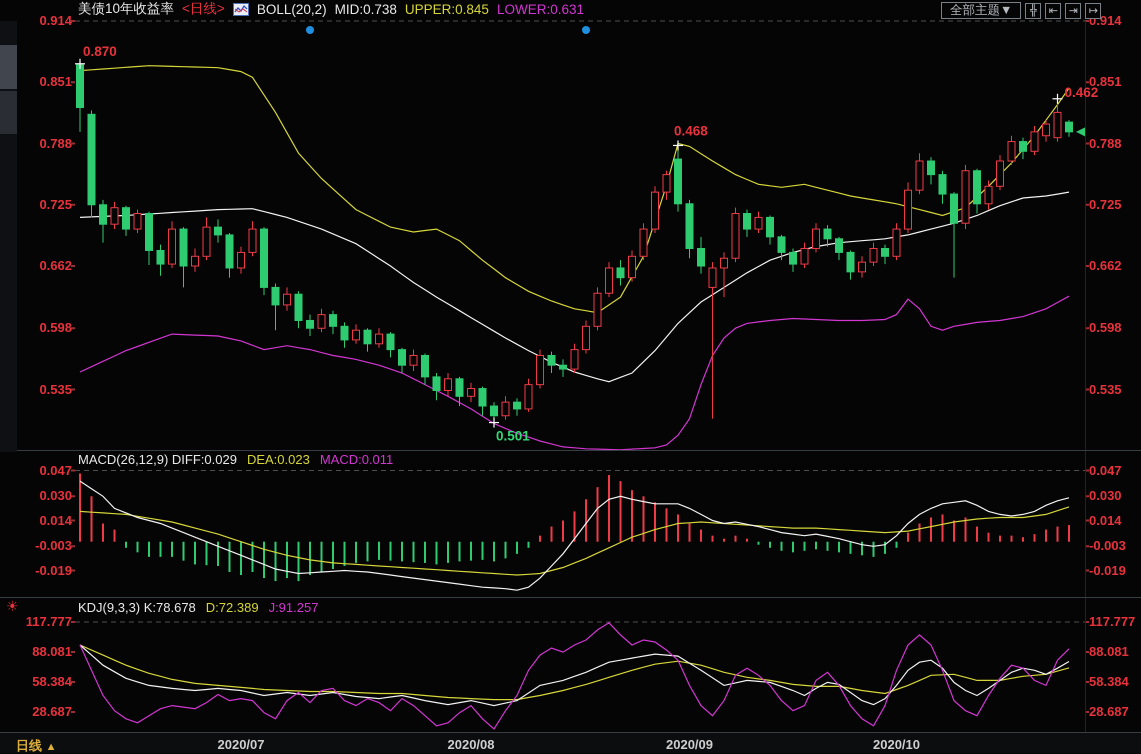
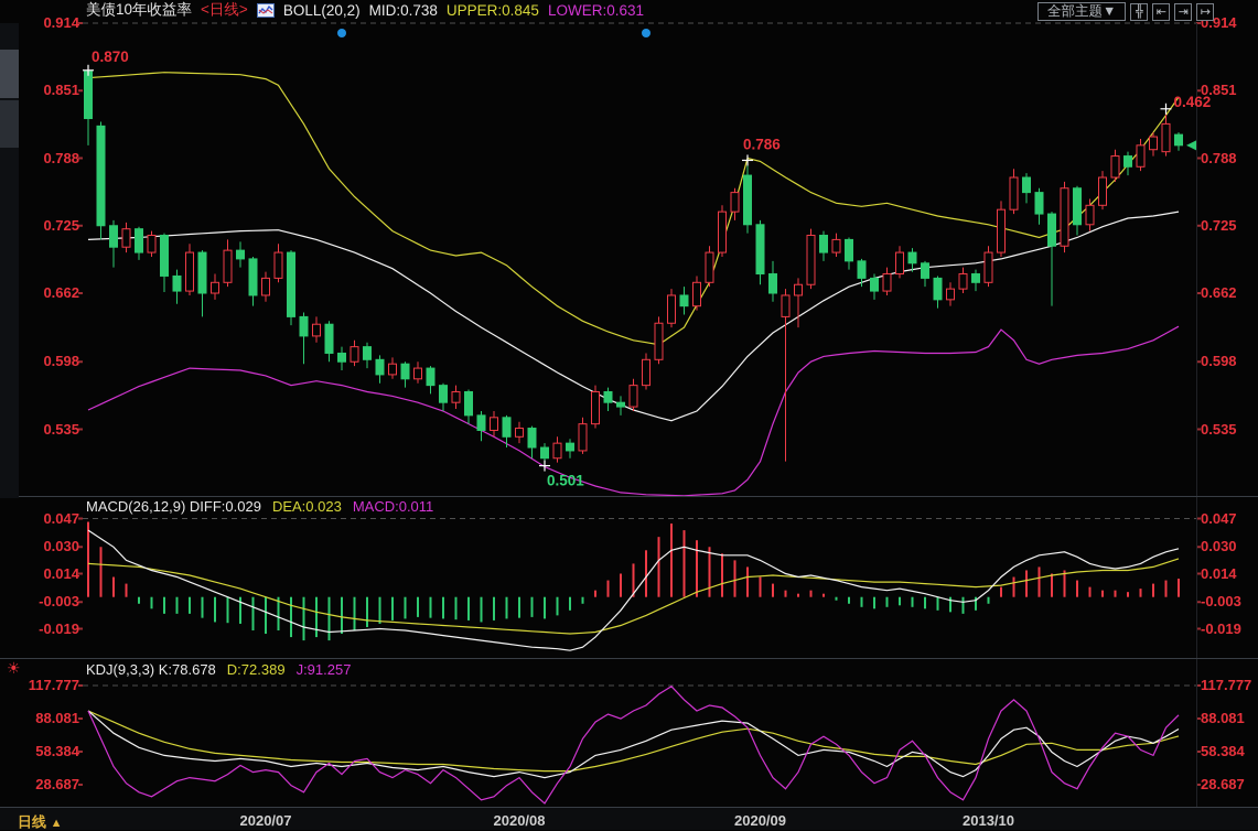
  0.870
- 0.468
+ 0.786
  0.462
  0.501
  美债10年收益率
  <日线>
  BOLL(20,2)
  MID:0.738
  UPPER:0.845
  LOWER:0.631
  全部主题▼
  ╬
  ⇤
  ⇥
  ↦
  MACD(26,12,9) DIFF:0.029
  DEA:0.023
  MACD:0.011
  ☀
  KDJ(9,3,3) K:78.678
  D:72.389
  J:91.257
  日线 ▲
  0.914
  0.914
  0.851
  0.851
  0.788
  0.788
  0.725
  0.725
  0.662
  0.662
  0.598
  0.598
  0.535
  0.535
  0.047
  0.047
  0.030
  0.030
  0.014
  0.014
  -0.003
  -0.003
  -0.019
  -0.019
  117.777
  117.777
  88.081
  88.081
  58.384
  58.384
  28.687
  28.687
  2020/07
  2020/08
  2020/09
- 2020/10
+ 2013/10
